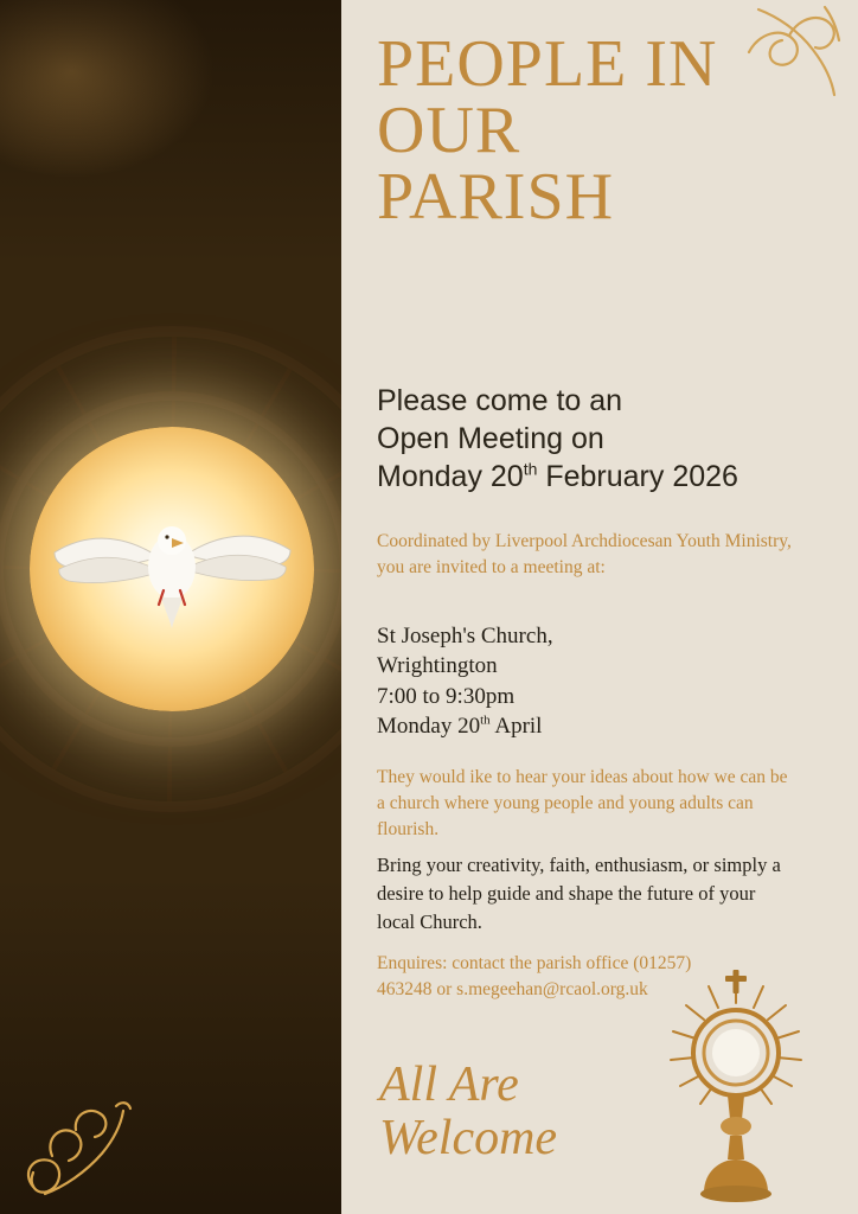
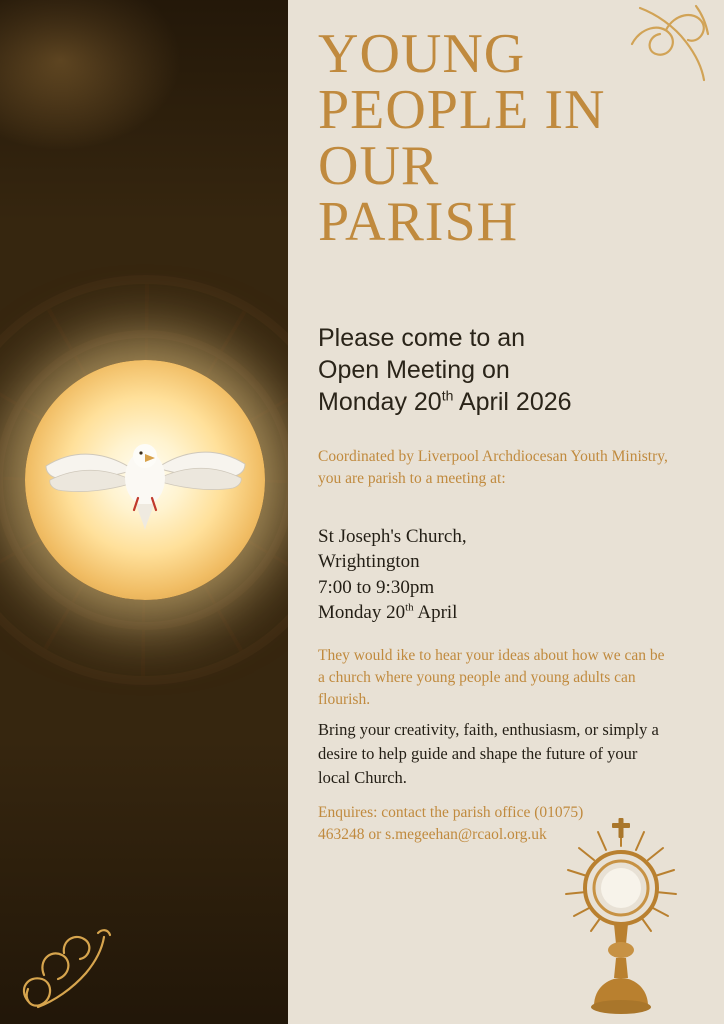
+ YOUNG
  PEOPLE IN
  OUR
  PARISH
  Please come to an
  Open Meeting on
- Monday 20th February 2026
+ Monday 20th April 2026
- Coordinated by Liverpool Archdiocesan Youth Ministry, you are invited to a meeting at:
+ Coordinated by Liverpool Archdiocesan Youth Ministry, you are parish to a meeting at:
  St Joseph's Church,
  Wrightington
  7:00 to 9:30pm
  Monday 20th April
  They would ike to hear your ideas about how we can be a church where young people and young adults can flourish.
  Bring your creativity, faith, enthusiasm, or simply a desire to help guide and shape the future of your local Church.
- Enquires: contact the parish office (01257) 463248 or s.megeehan@rcaol.org.uk
+ Enquires: contact the parish office (01075) 463248 or s.megeehan@rcaol.org.uk
- All Are
- Welcome
